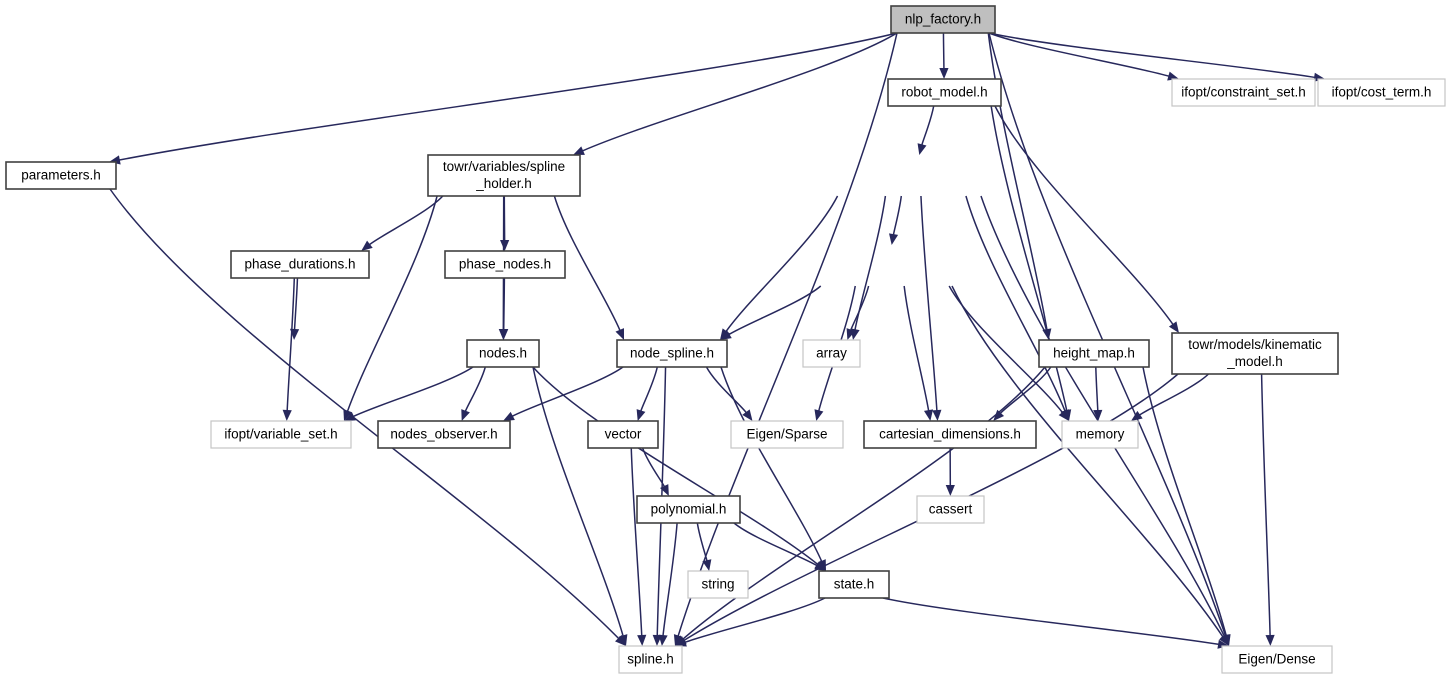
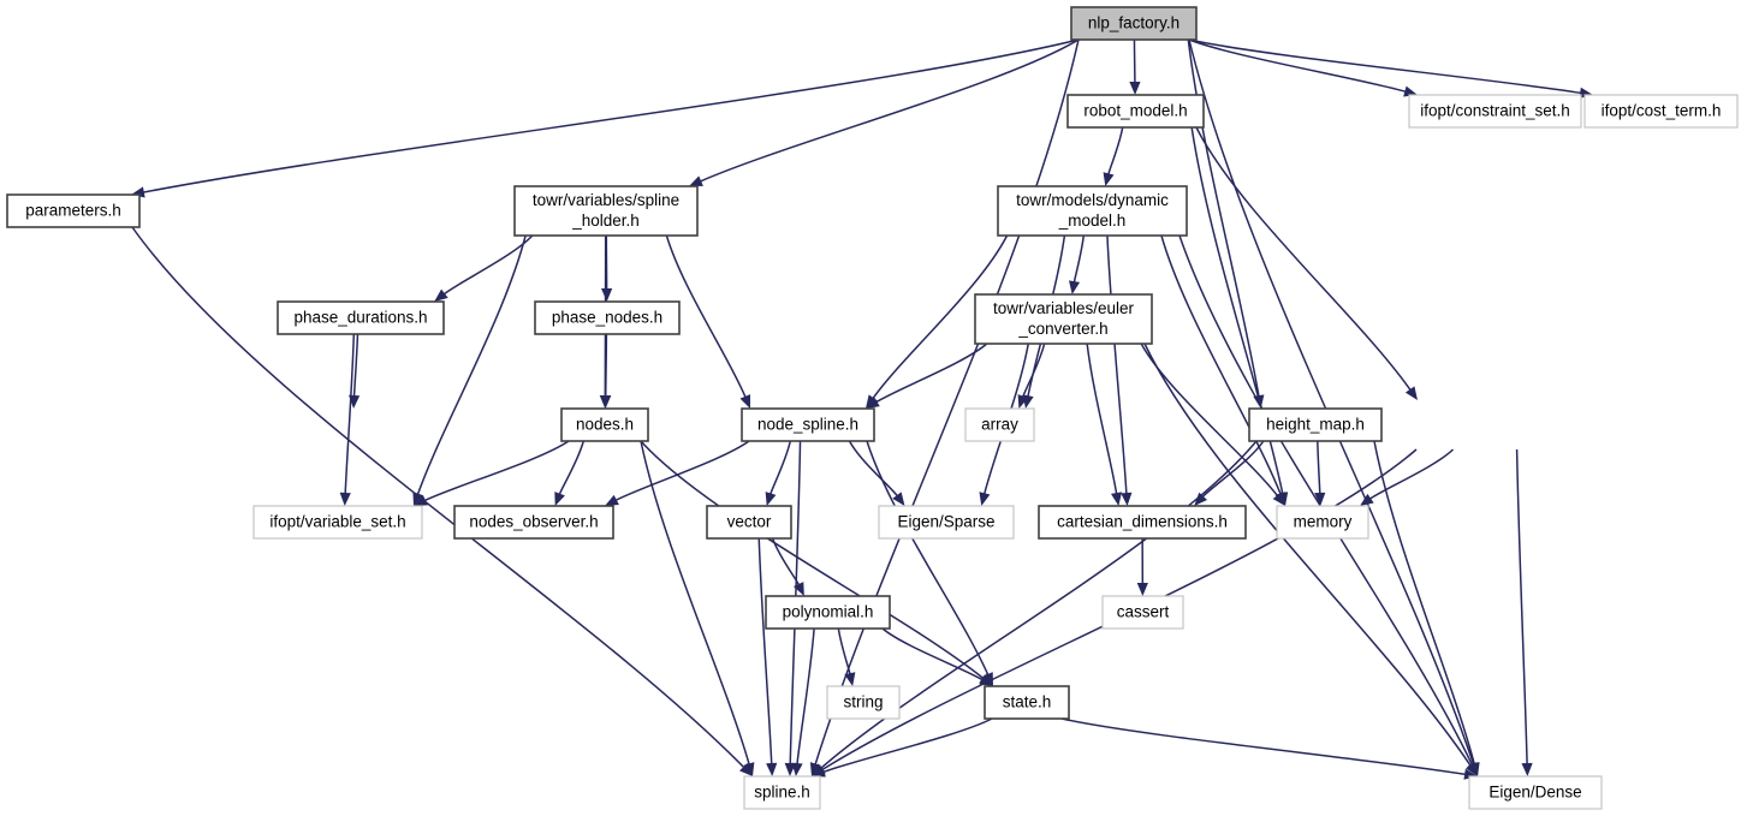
  nlp_factory.h
  robot_model.h
  ifopt/constraint_set.h
  ifopt/cost_term.h
  parameters.h
  towr/variables/spline _holder.h
+ towr/models/dynamic _model.h
  phase_durations.h
  phase_nodes.h
+ towr/variables/euler _converter.h
  nodes.h
  node_spline.h
  array
  height_map.h
- towr/models/kinematic _model.h
  ifopt/variable_set.h
  nodes_observer.h
  vector
  Eigen/Sparse
  cartesian_dimensions.h
  memory
  polynomial.h
  cassert
  string
  state.h
  spline.h
  Eigen/Dense
